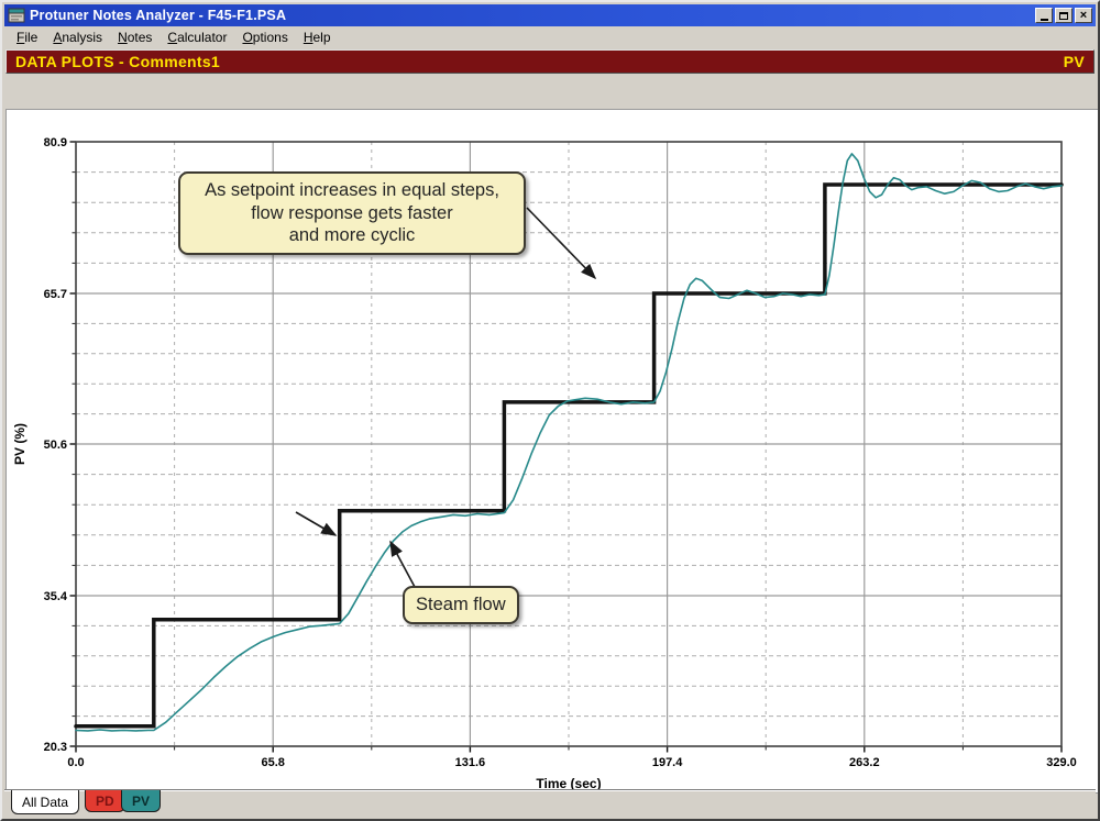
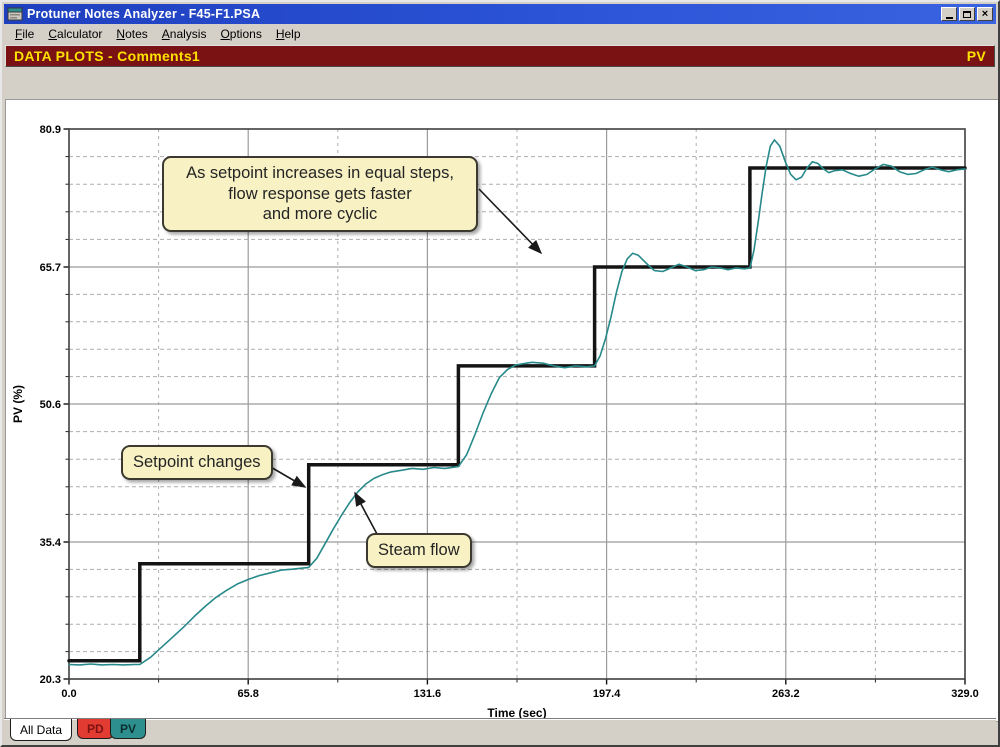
  Protuner Notes Analyzer - F45-F1.PSA
  ×
  File
- Analysis
+ Calculator
  Notes
- Calculator
+ Analysis
  Options
  Help
  DATA PLOTS - Comments1
  PV
  20.3
  35.4
  50.6
  65.7
  80.9
  0.0
  65.8
  131.6
  197.4
  263.2
  329.0
  Time (sec)
  As setpoint increases in equal steps,
  flow response gets faster
  and more cyclic
+ Setpoint changes
  Steam flow
  All Data
  PD
  PV
